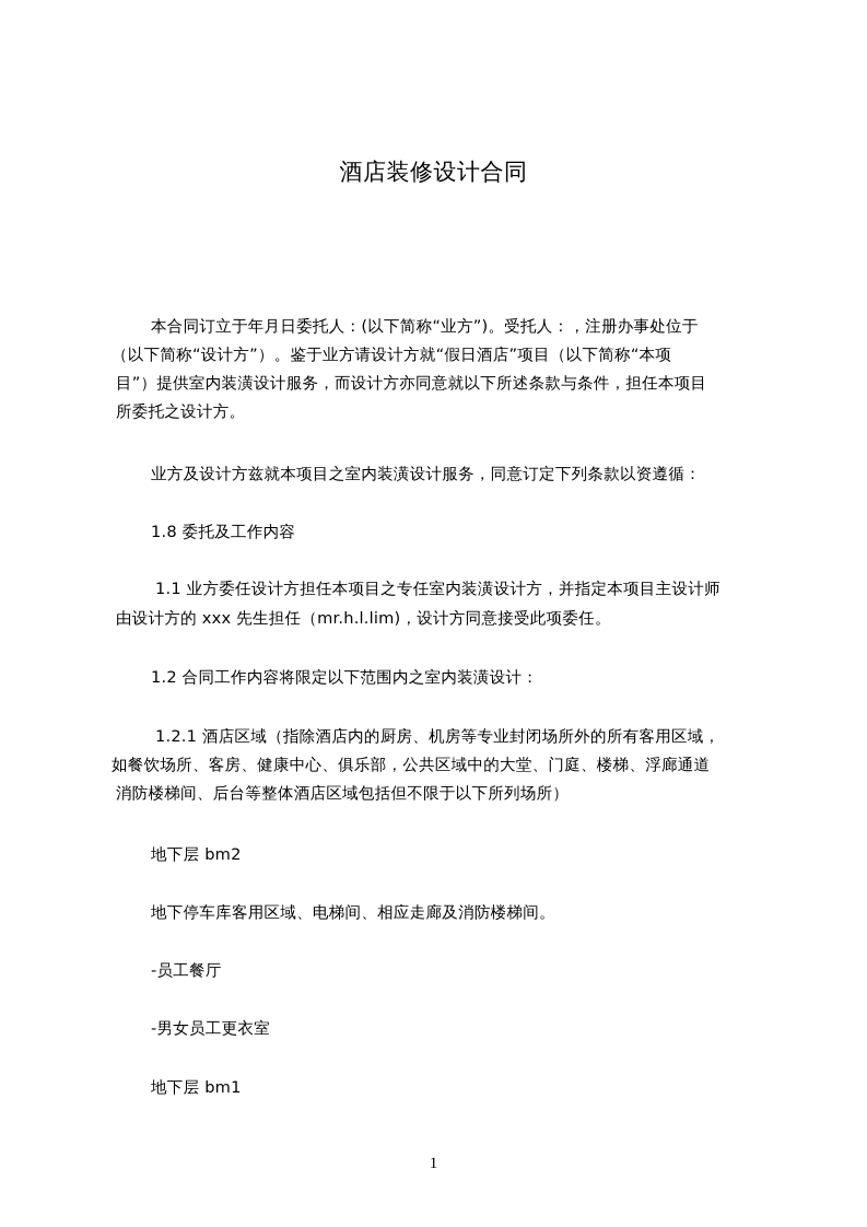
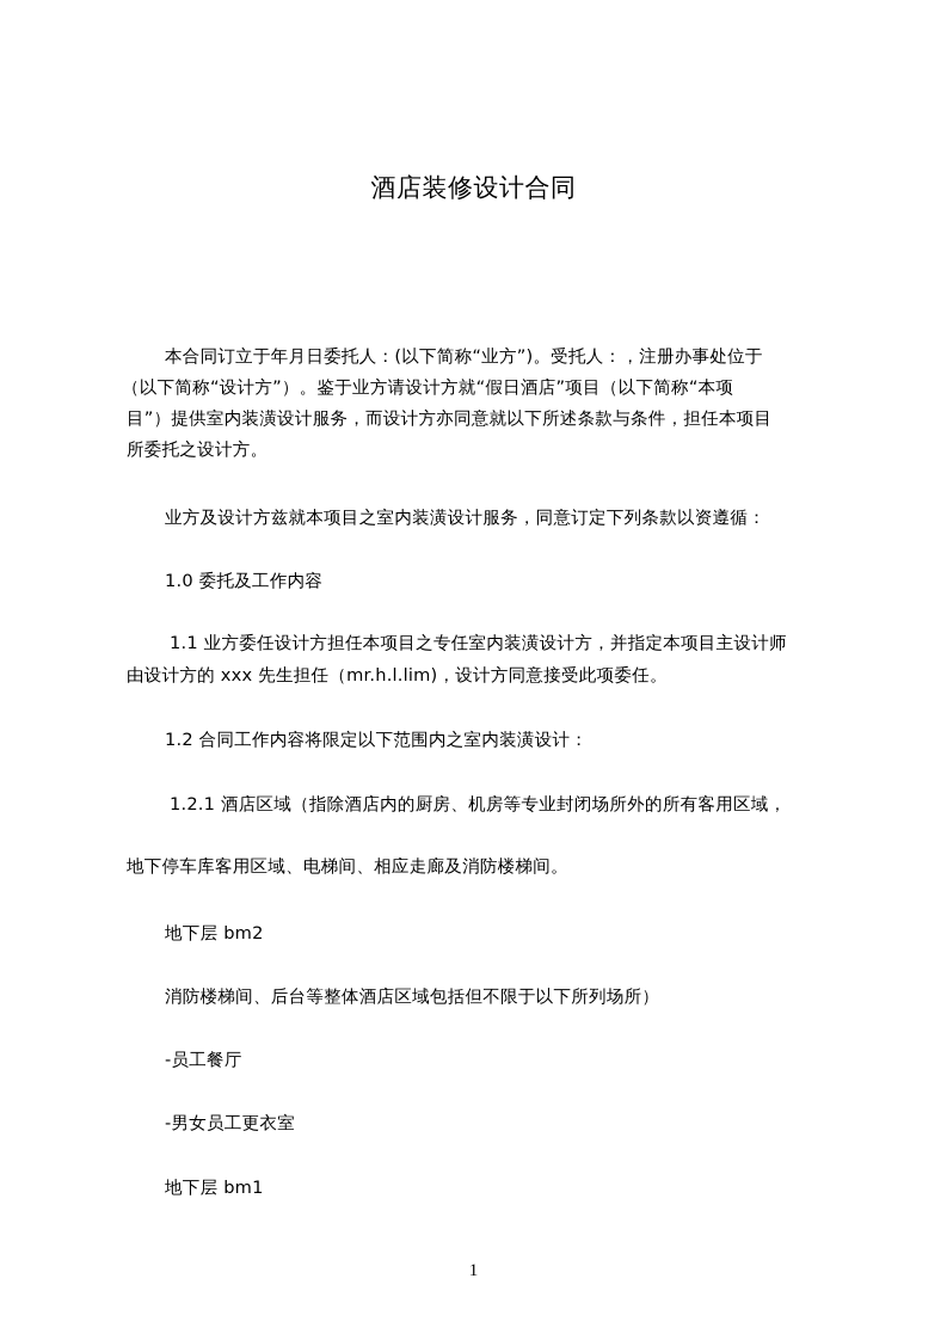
  酒店装修设计合同
  本合同订立于年月日委托人：(以下简称“业方”)。受托人：，注册办事处位于
  （以下简称“设计方”）。鉴于业方请设计方就“假日酒店”项目（以下简称“本项
  目”）提供室内装潢设计服务，而设计方亦同意就以下所述条款与条件，担任本项目
  所委托之设计方。
  业方及设计方兹就本项目之室内装潢设计服务，同意订定下列条款以资遵循：
- 1.8 委托及工作内容
+ 1.0 委托及工作内容
  1.1 业方委任设计方担任本项目之专任室内装潢设计方，并指定本项目主设计师
  由设计方的 xxx 先生担任（mr.h.l.lim)，设计方同意接受此项委任。
  1.2 合同工作内容将限定以下范围内之室内装潢设计：
  1.2.1 酒店区域（指除酒店内的厨房、机房等专业封闭场所外的所有客用区域，
- 如餐饮场所、客房、健康中心、俱乐部，公共区域中的大堂、门庭、楼梯、浮廊通道
- 消防楼梯间、后台等整体酒店区域包括但不限于以下所列场所）
+ 地下停车库客用区域、电梯间、相应走廊及消防楼梯间。
  地下层 bm2
- 地下停车库客用区域、电梯间、相应走廊及消防楼梯间。
+ 消防楼梯间、后台等整体酒店区域包括但不限于以下所列场所）
  -员工餐厅
  -男女员工更衣室
  地下层 bm1
  1
